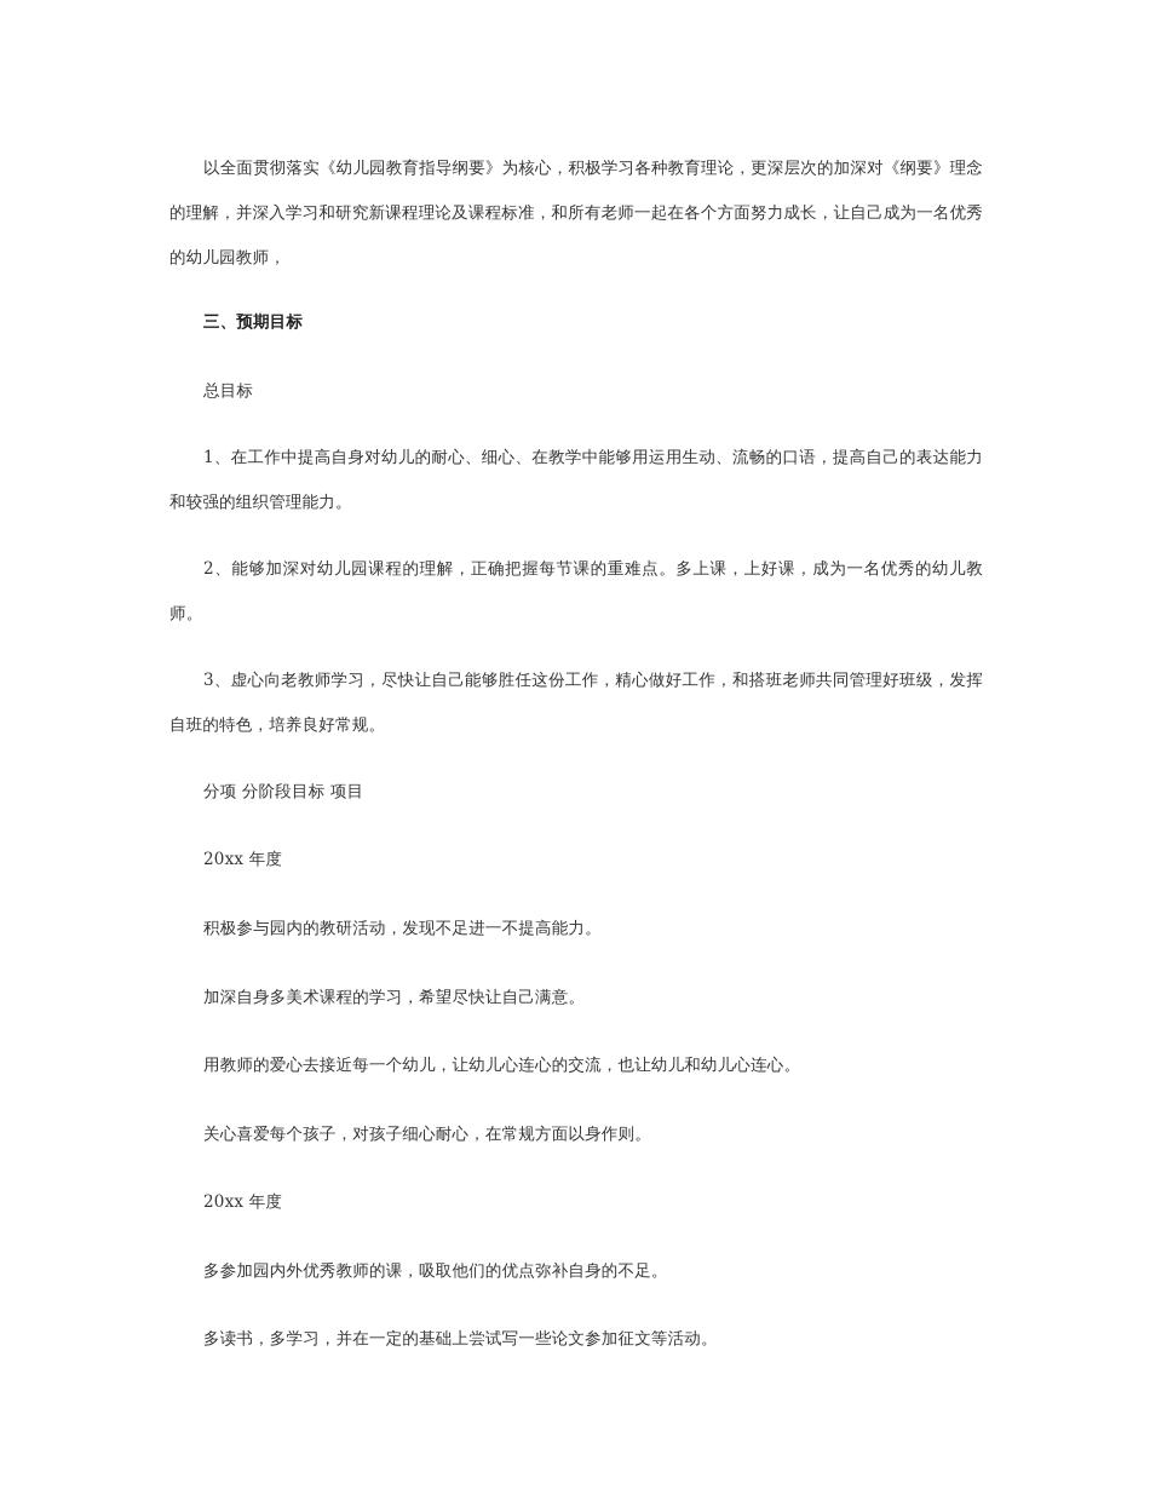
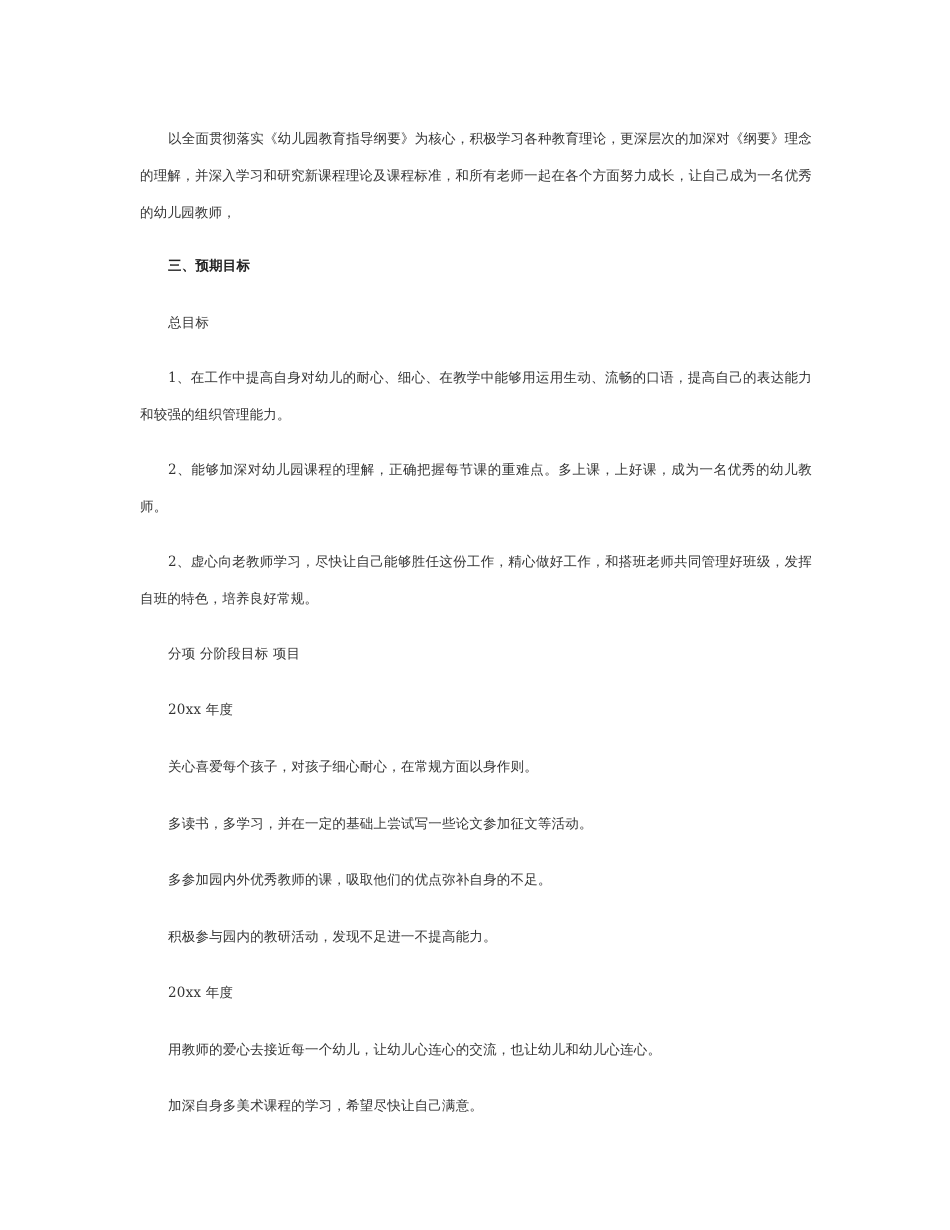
  以全面贯彻落实《幼儿园教育指导纲要》为核心，积极学习各种教育理论，更深层次的加深对《纲要》理念的理解，并深入学习和研究新课程理论及课程标准，和所有老师一起在各个方面努力成长，让自己成为一名优秀的幼儿园教师，
  三、预期目标
  总目标
  1、在工作中提高自身对幼儿的耐心、细心、在教学中能够用运用生动、流畅的口语，提高自己的表达能力和较强的组织管理能力。
  2、能够加深对幼儿园课程的理解，正确把握每节课的重难点。多上课，上好课，成为一名优秀的幼儿教师。
- 3、虚心向老教师学习，尽快让自己能够胜任这份工作，精心做好工作，和搭班老师共同管理好班级，发挥自班的特色，培养良好常规。
+ 2、虚心向老教师学习，尽快让自己能够胜任这份工作，精心做好工作，和搭班老师共同管理好班级，发挥自班的特色，培养良好常规。
  分项 分阶段目标 项目
  20xx 年度
- 积极参与园内的教研活动，发现不足进一不提高能力。
+ 关心喜爱每个孩子，对孩子细心耐心，在常规方面以身作则。
- 加深自身多美术课程的学习，希望尽快让自己满意。
+ 多读书，多学习，并在一定的基础上尝试写一些论文参加征文等活动。
- 用教师的爱心去接近每一个幼儿，让幼儿心连心的交流，也让幼儿和幼儿心连心。
+ 多参加园内外优秀教师的课，吸取他们的优点弥补自身的不足。
- 关心喜爱每个孩子，对孩子细心耐心，在常规方面以身作则。
+ 积极参与园内的教研活动，发现不足进一不提高能力。
  20xx 年度
- 多参加园内外优秀教师的课，吸取他们的优点弥补自身的不足。
+ 用教师的爱心去接近每一个幼儿，让幼儿心连心的交流，也让幼儿和幼儿心连心。
- 多读书，多学习，并在一定的基础上尝试写一些论文参加征文等活动。
+ 加深自身多美术课程的学习，希望尽快让自己满意。
